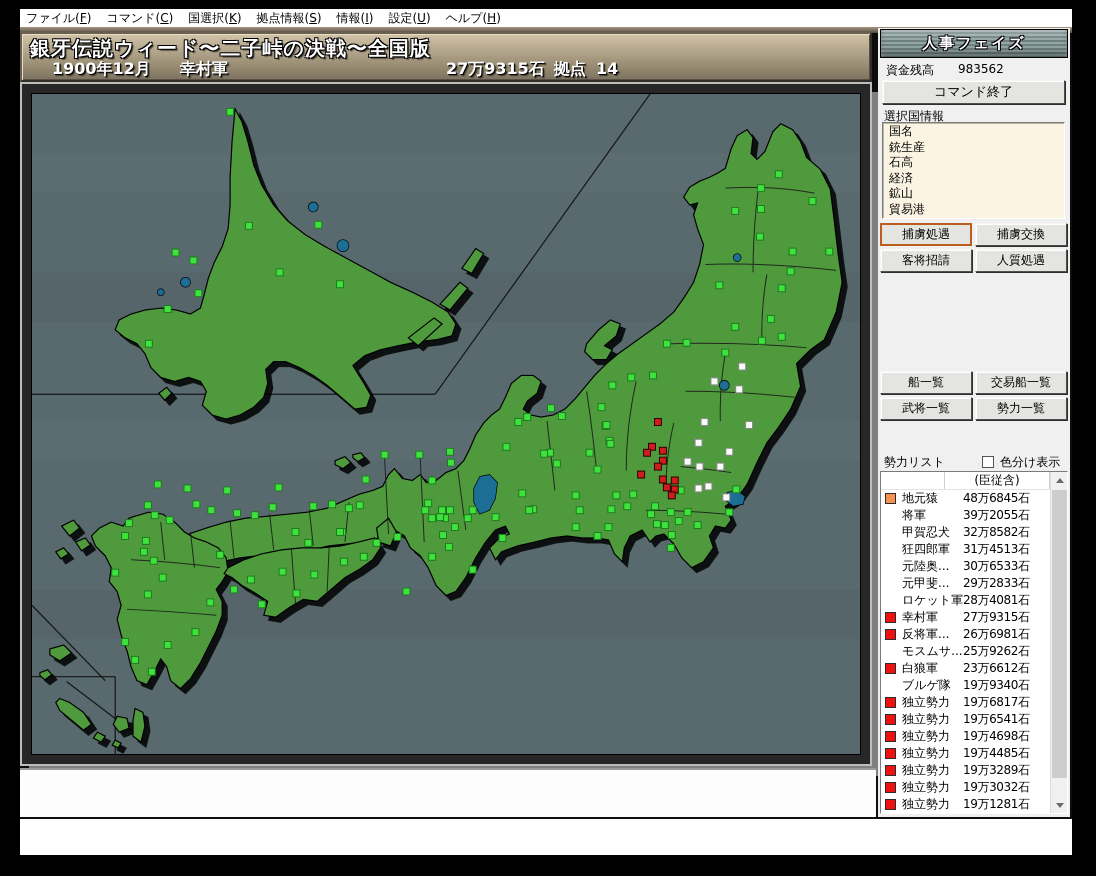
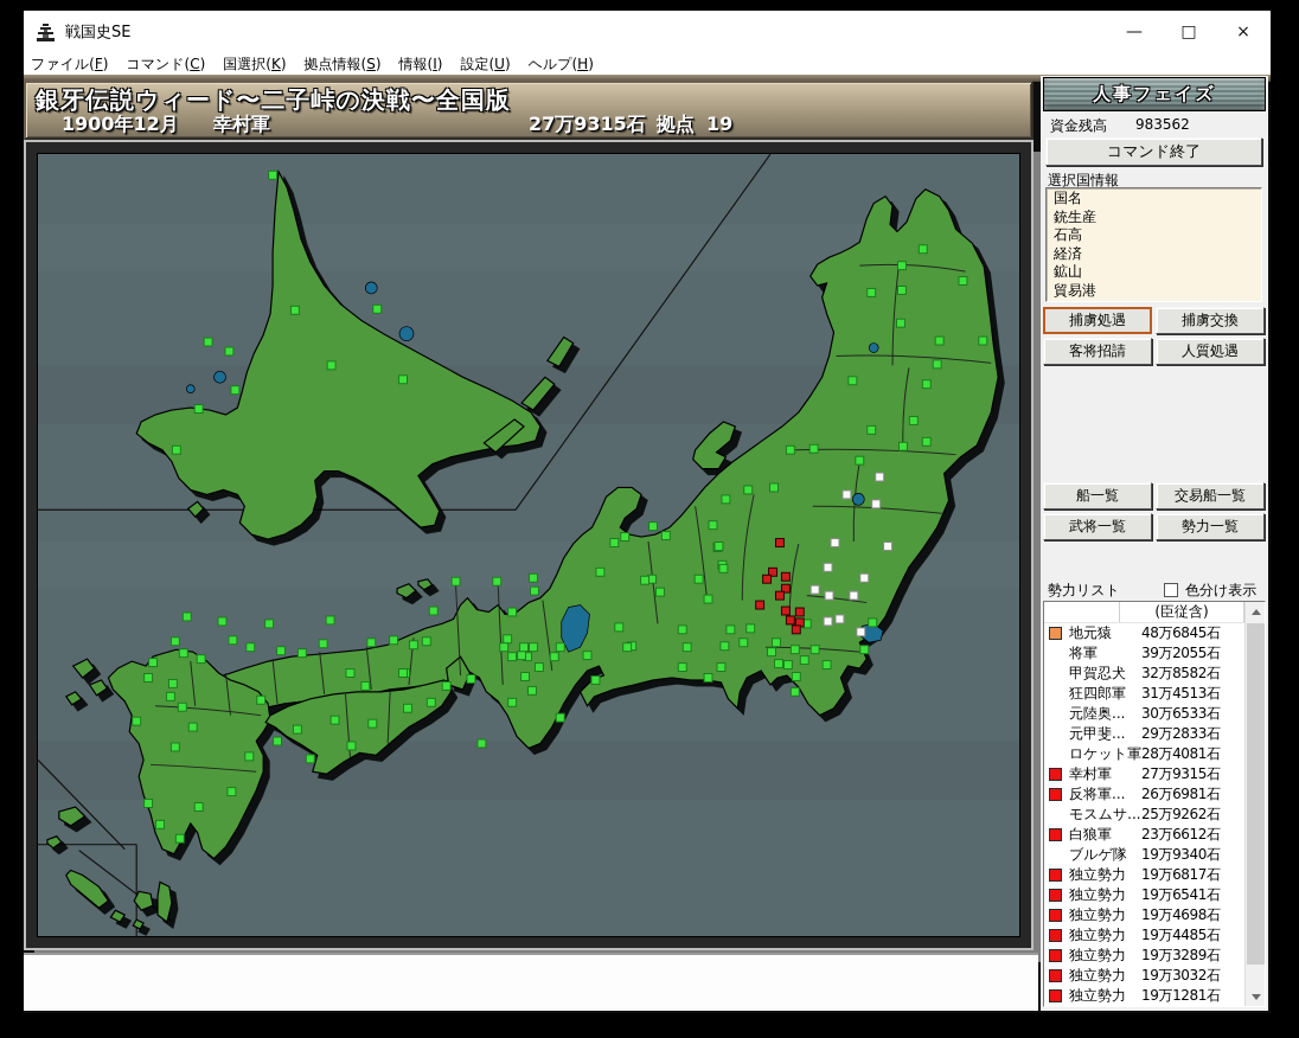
+ 戦国史SE
+ —
+ □
+ ×
  ファイル(F)
  コマンド(C)
  国選択(K)
  拠点情報(S)
  情報(I)
  設定(U)
  ヘルプ(H)
  銀牙伝説ウィード〜二子峠の決戦〜全国版
  1900年12月
  幸村軍
  27万9315石
  拠点
- 14
+ 19
  人事フェイズ
  資金残高
  983562
  コマンド終了
  選択国情報
  国名
  銃生産
  石高
  経済
  鉱山
  貿易港
  捕虜処遇
  捕虜交換
  客将招請
  人質処遇
  船一覧
  交易船一覧
  武将一覧
  勢力一覧
  勢力リスト
  色分け表示
  (臣従含)
  地元猿
  48万6845石
  将軍
  39万2055石
  甲賀忍犬
  32万8582石
  狂四郎軍
  31万4513石
  元陸奥...
  30万6533石
  元甲斐...
  29万2833石
  ロケット軍
  28万4081石
  幸村軍
  27万9315石
  反将軍...
  26万6981石
  モスムサ...
  25万9262石
  白狼軍
  23万6612石
  ブルゲ隊
  19万9340石
  独立勢力
  19万6817石
  独立勢力
  19万6541石
  独立勢力
  19万4698石
  独立勢力
  19万4485石
  独立勢力
  19万3289石
  独立勢力
  19万3032石
  独立勢力
  19万1281石
